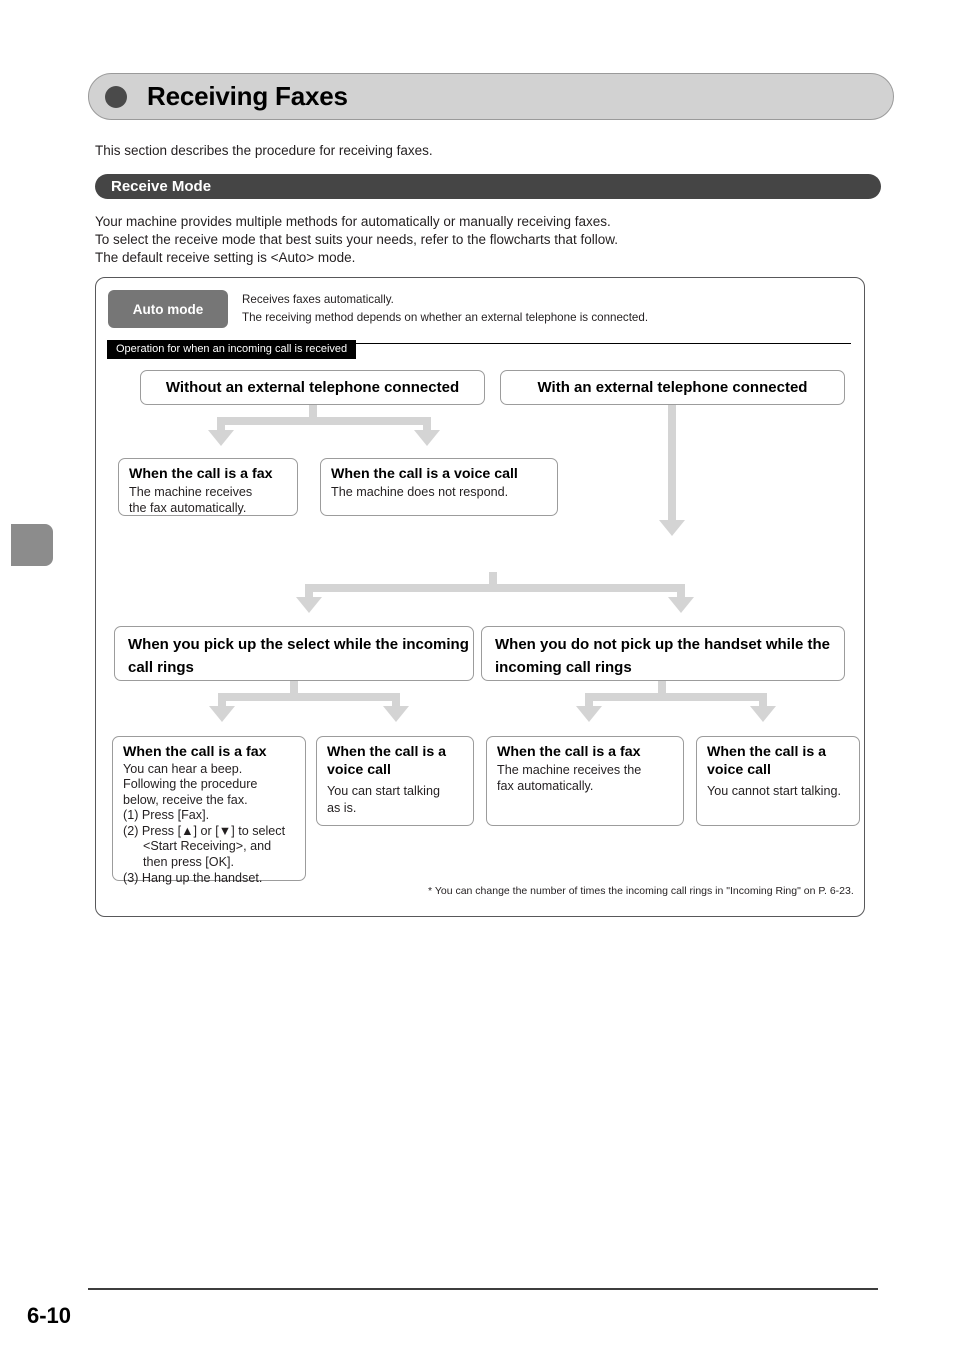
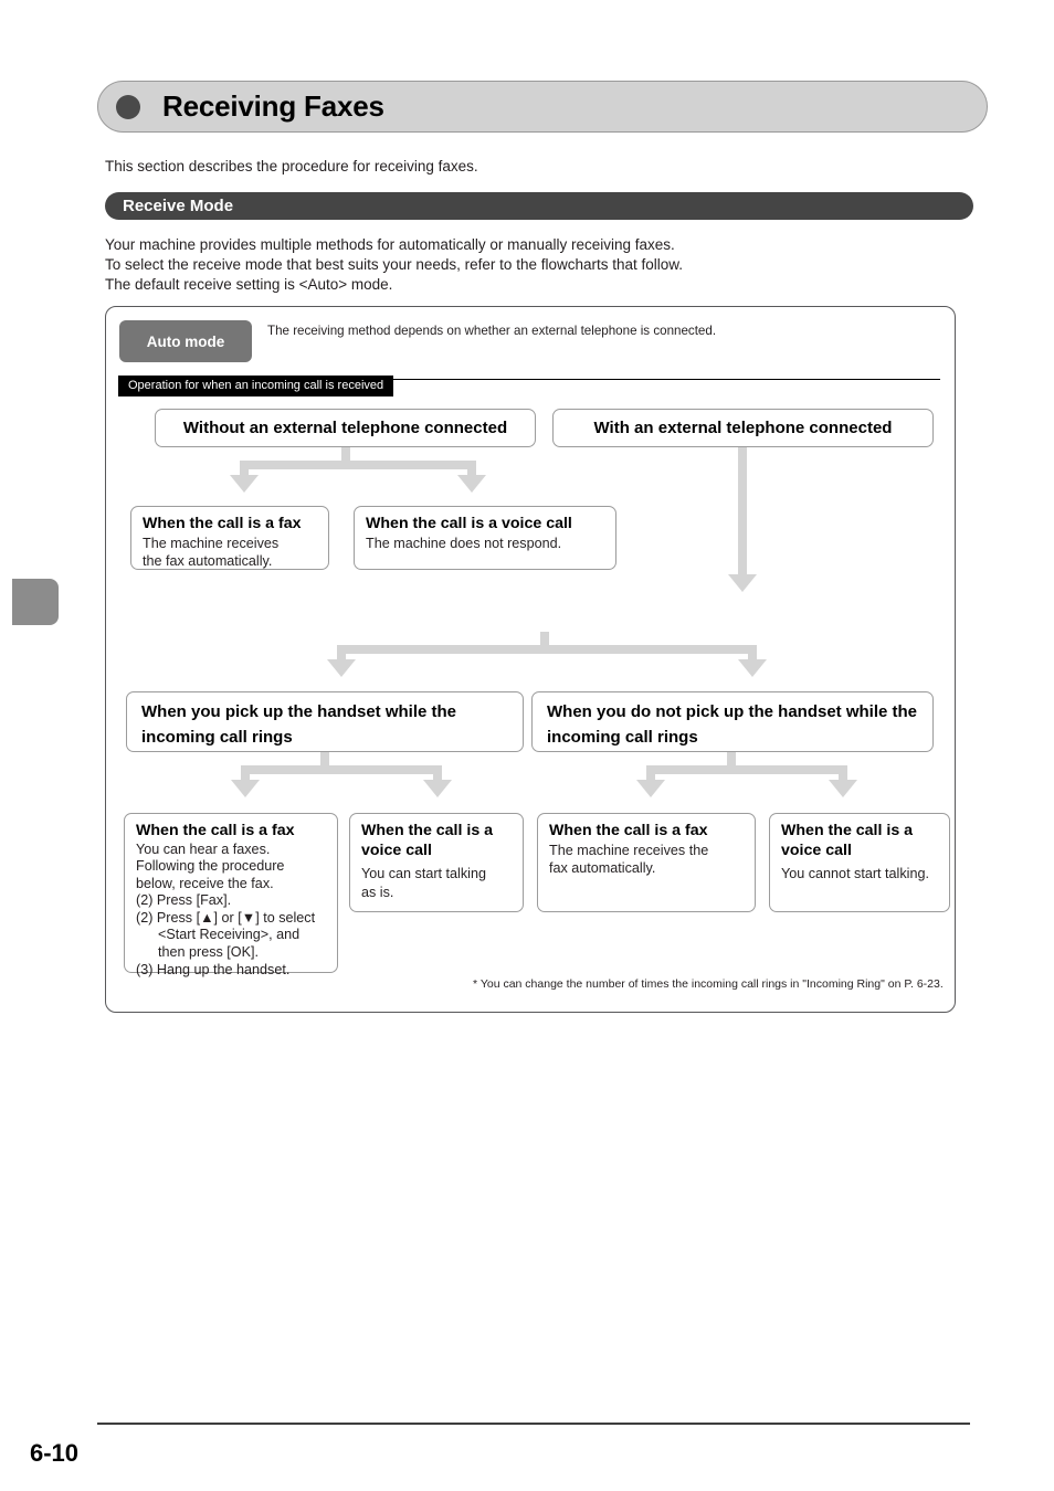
  Receiving Faxes
  This section describes the procedure for receiving faxes.
  Receive Mode
  Your machine provides multiple methods for automatically or manually receiving faxes.
  To select the receive mode that best suits your needs, refer to the flowcharts that follow.
  The default receive setting is <Auto> mode.
  Auto mode
- Receives faxes automatically.
  The receiving method depends on whether an external telephone is connected.
  Operation for when an incoming call is received
  Without an external telephone connected
  With an external telephone connected
  When the call is a fax
  The machine receives
  the fax automatically.
  When the call is a voice call
  The machine does not respond.
- When you pick up the select while the incoming call rings
+ When you pick up the handset while the incoming call rings
  When you do not pick up the handset while the incoming call rings
  When the call is a fax
- You can hear a beep.
+ You can hear a faxes.
  Following the procedure
  below, receive the fax.
- (1) Press [Fax].
+ (2) Press [Fax].
  (2) Press [▲] or [▼] to select
  <Start Receiving>, and
  then press [OK].
  (3) Hang up the handset.
  When the call is a
  voice call
  You can start talking
  as is.
  When the call is a fax
  The machine receives the
  fax automatically.
  When the call is a
  voice call
  You cannot start talking.
  * You can change the number of times the incoming call rings in "Incoming Ring" on P. 6-23.
  6-10
